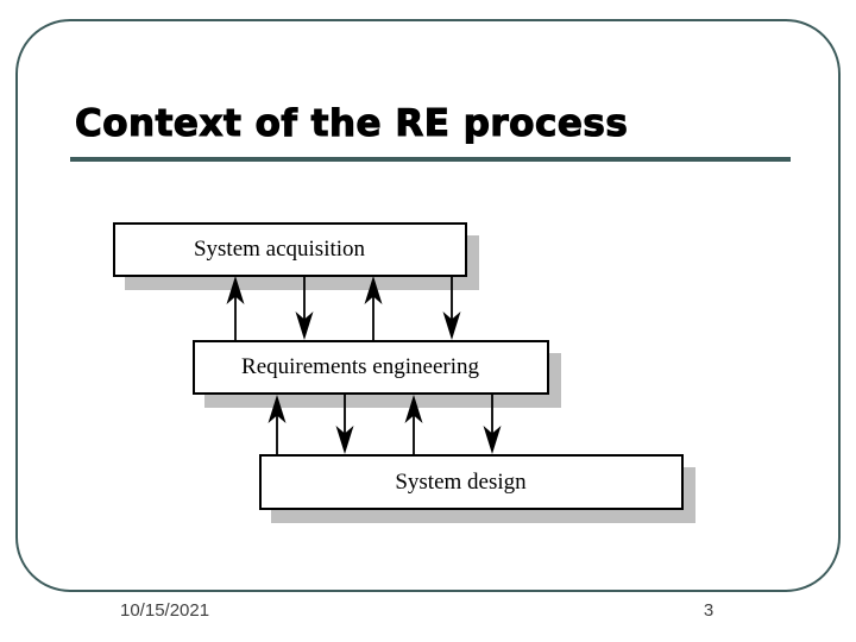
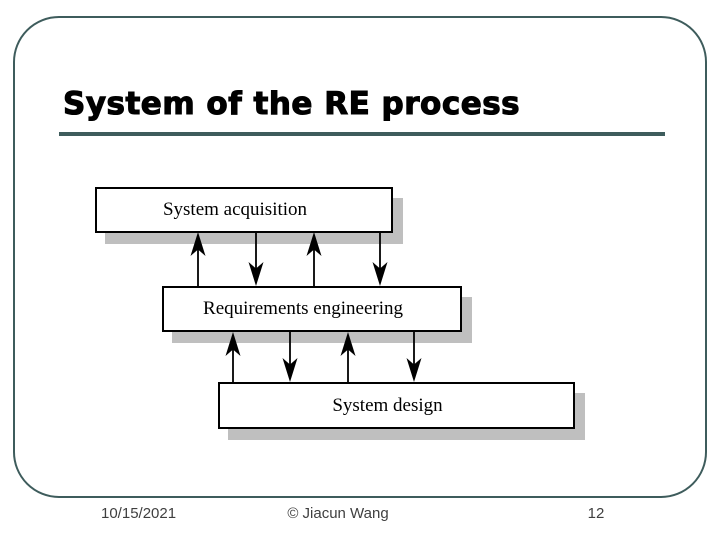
- Context of the RE process
+ System of the RE process
  System acquisition
  Requirements engineering
  System design
  10/15/2021
+ © Jiacun Wang
- 3
+ 12
